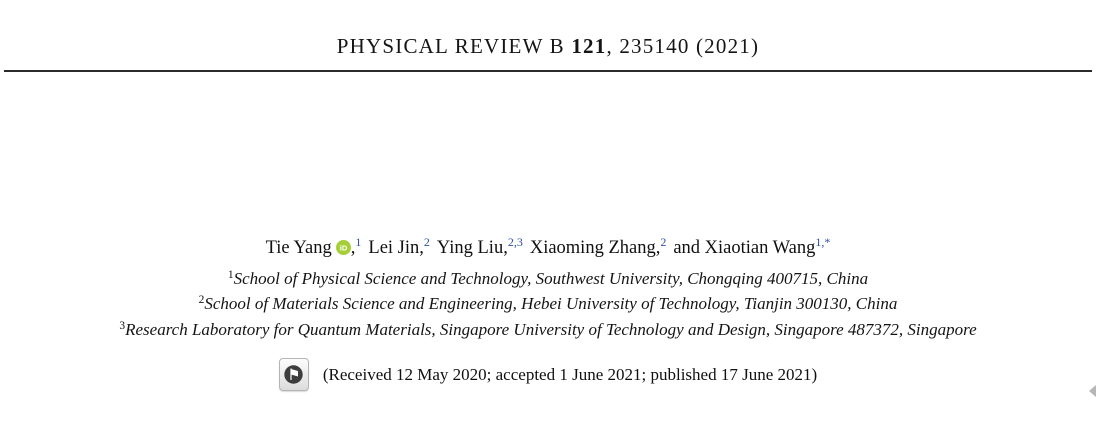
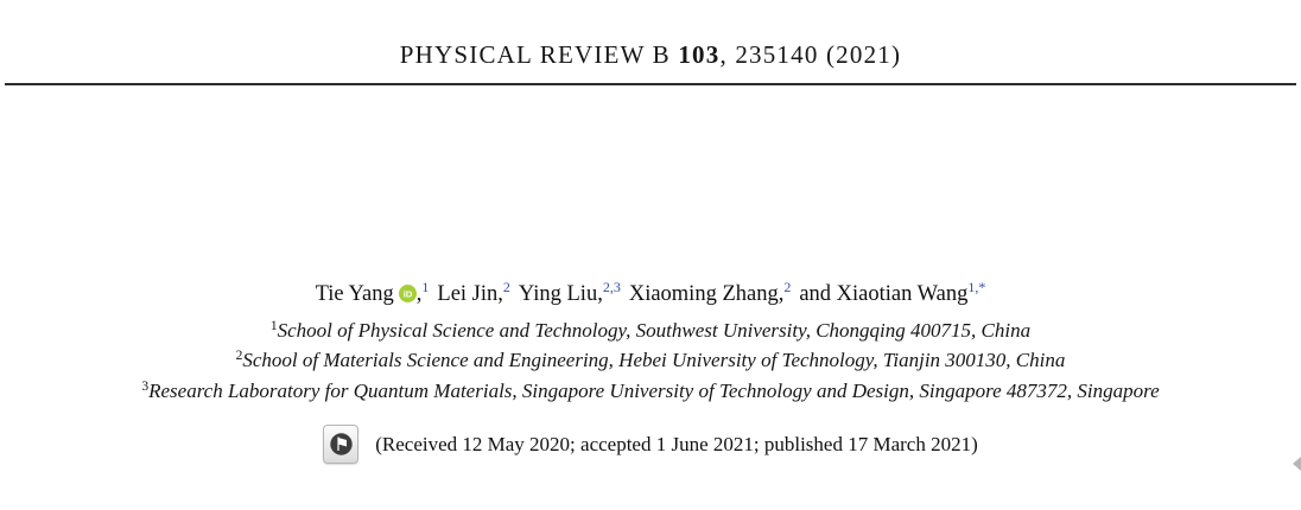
- PHYSICAL REVIEW B 121, 235140 (2021)
+ PHYSICAL REVIEW B 103, 235140 (2021)
  Tie Yang
  iD
  ,1 Lei Jin,2 Ying Liu,2,3 Xiaoming Zhang,2 and Xiaotian Wang1,*
  1School of Physical Science and Technology, Southwest University, Chongqing 400715, China
  2School of Materials Science and Engineering, Hebei University of Technology, Tianjin 300130, China
  3Research Laboratory for Quantum Materials, Singapore University of Technology and Design, Singapore 487372, Singapore
- (Received 12 May 2020; accepted 1 June 2021; published 17 June 2021)
+ (Received 12 May 2020; accepted 1 June 2021; published 17 March 2021)
